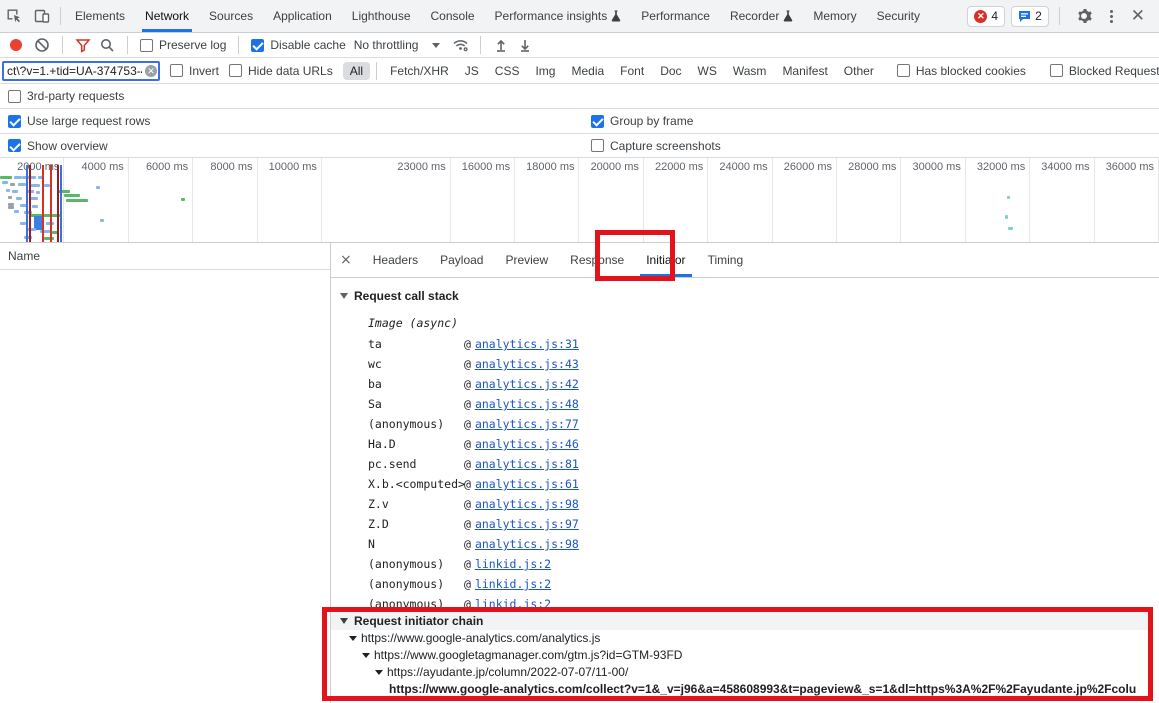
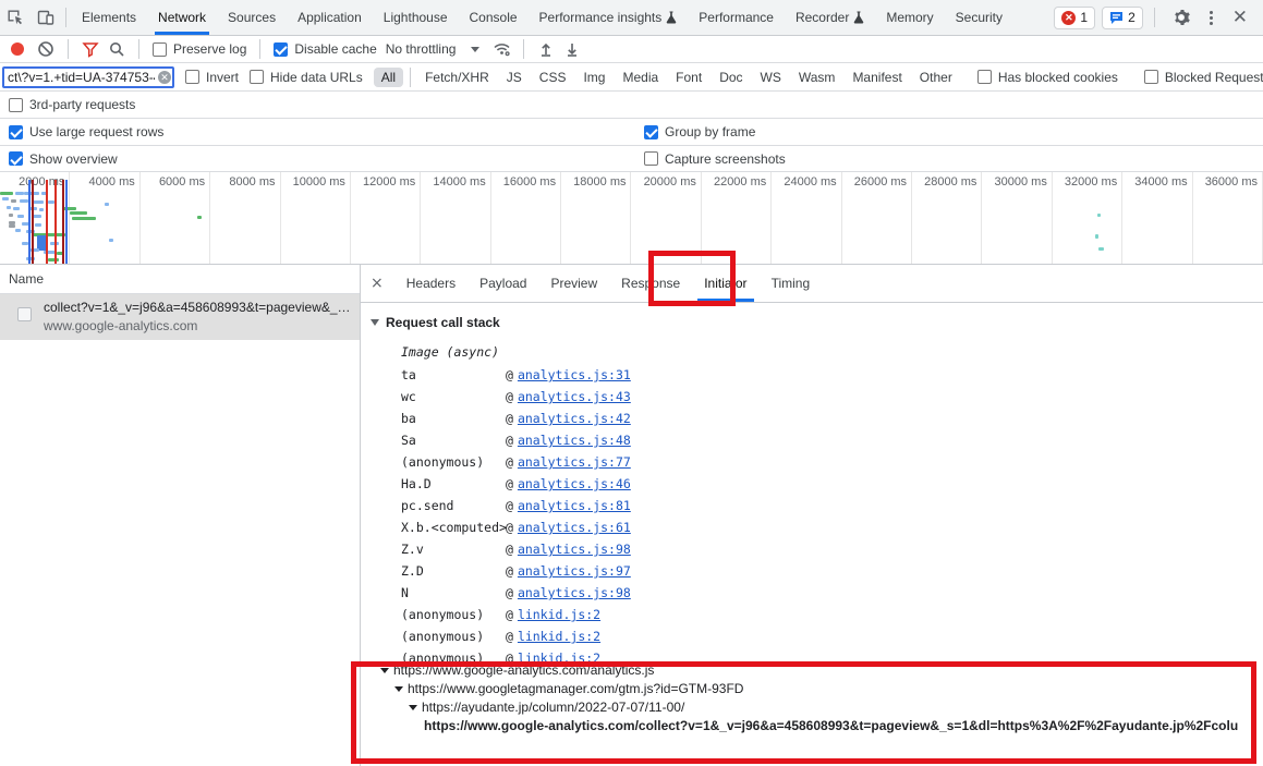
  Elements
  Network
  Sources
  Application
  Lighthouse
  Console
  Performance insights
  Performance
  Recorder
  Memory
  Security
  ✕
- 4
+ 1
  2
  ✕
  Preserve log
  Disable cache
  No throttling
  ct\?v=1.+tid=UA-374753-
  ✕
  Invert
  Hide data URLs
  All
  Fetch/XHR
  JS
  CSS
  Img
  Media
  Font
  Doc
  WS
  Wasm
  Manifest
  Other
  Has blocked cookies
  Blocked Request
  3rd-party requests
  Use large request rows
  Group by frame
  Show overview
  Capture screenshots
  4000 ms
  6000 ms
  8000 ms
  10000 ms
+ 12000 ms
- 23000 ms
+ 14000 ms
  16000 ms
  18000 ms
  20000 ms
  22000 ms
  24000 ms
  26000 ms
  28000 ms
  30000 ms
  32000 ms
  34000 ms
  36000 ms
  Name
+ collect?v=1&_v=j96&a=458608993&t=pageview&_…
+ www.google-analytics.com
  ×
  Headers
  Payload
  Preview
  Response
  Initiator
  Timing
  Request call stack
  Image (async)
  ta
  @
  analytics.js:31
  wc
  @
  analytics.js:43
  ba
  @
  analytics.js:42
  Sa
  @
  analytics.js:48
  (anonymous)
  @
  analytics.js:77
  Ha.D
  @
  analytics.js:46
  pc.send
  @
  analytics.js:81
  X.b.<computed>
  @
  analytics.js:61
  Z.v
  @
  analytics.js:98
  Z.D
  @
  analytics.js:97
  N
  @
  analytics.js:98
  (anonymous)
  @
  linkid.js:2
  (anonymous)
  @
  linkid.js:2
  (anonymous)
  @
  linkid.js:2
- Request initiator chain
  https://www.google-analytics.com/analytics.js
  https://www.googletagmanager.com/gtm.js?id=GTM-93FD
  https://ayudante.jp/column/2022-07-07/11-00/
  https://www.google-analytics.com/collect?v=1&_v=j96&a=458608993&t=pageview&_s=1&dl=https%3A%2F%2Fayudante.jp%2Fcolu
